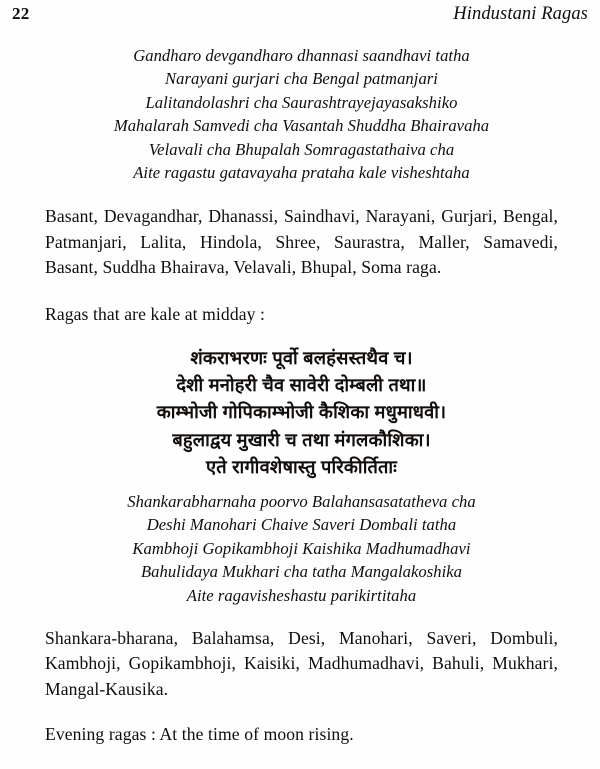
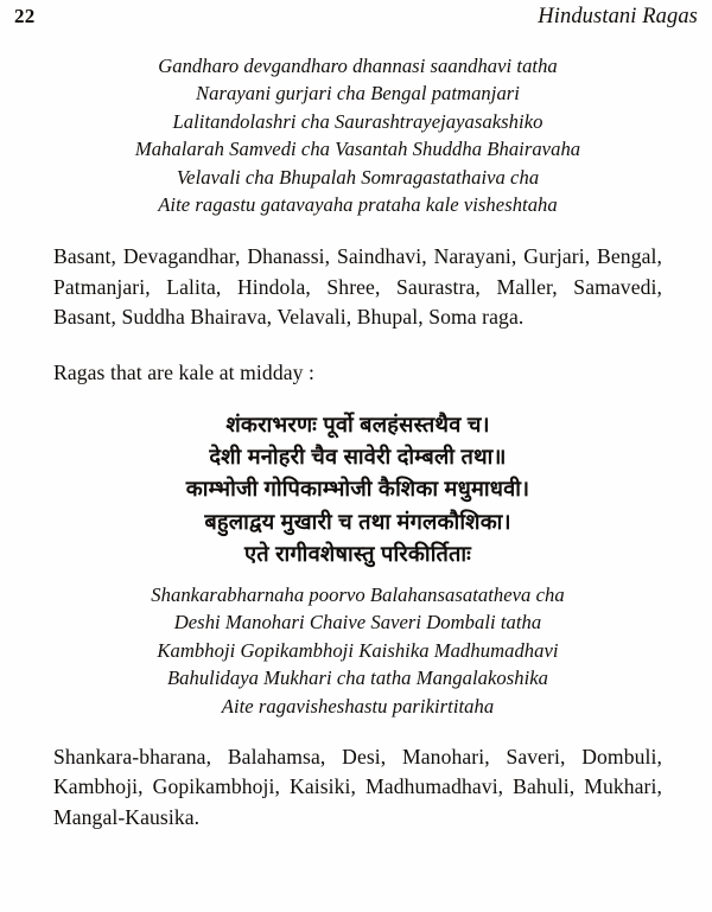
  22
  Hindustani Ragas
  Gandharo devgandharo dhannasi saandhavi tatha
  Narayani gurjari cha Bengal patmanjari
  Lalitandolashri cha Saurashtrayejayasakshiko
  Mahalarah Samvedi cha Vasantah Shuddha Bhairavaha
  Velavali cha Bhupalah Somragastathaiva cha
  Aite ragastu gatavayaha prataha kale visheshtaha
  Basant, Devagandhar, Dhanassi, Saindhavi, Narayani, Gurjari, Bengal, Patmanjari, Lalita, Hindola, Shree, Saurastra, Maller, Samavedi, Basant, Suddha Bhairava, Velavali, Bhupal, Soma raga.
  Ragas that are kale at midday :
  शंकराभरणः पूर्वो बलहंसस्तथैव च।
  देशी मनोहरी चैव सावेरी दोम्बली तथा॥
  काम्भोजी गोपिकाम्भोजी कैशिका मधुमाधवी।
  बहुलाद्वय मुखारी च तथा मंगलकौशिका।
  एते रागीवशेषास्तु परिकीर्तिताः
  Shankarabharnaha poorvo Balahansasatatheva cha
  Deshi Manohari Chaive Saveri Dombali tatha
  Kambhoji Gopikambhoji Kaishika Madhumadhavi
  Bahulidaya Mukhari cha tatha Mangalakoshika
  Aite ragavisheshastu parikirtitaha
  Shankara-bharana, Balahamsa, Desi, Manohari, Saveri, Dombuli, Kambhoji, Gopikambhoji, Kaisiki, Madhumadhavi, Bahuli, Mukhari, Mangal-Kausika.
- Evening ragas : At the time of moon rising.
